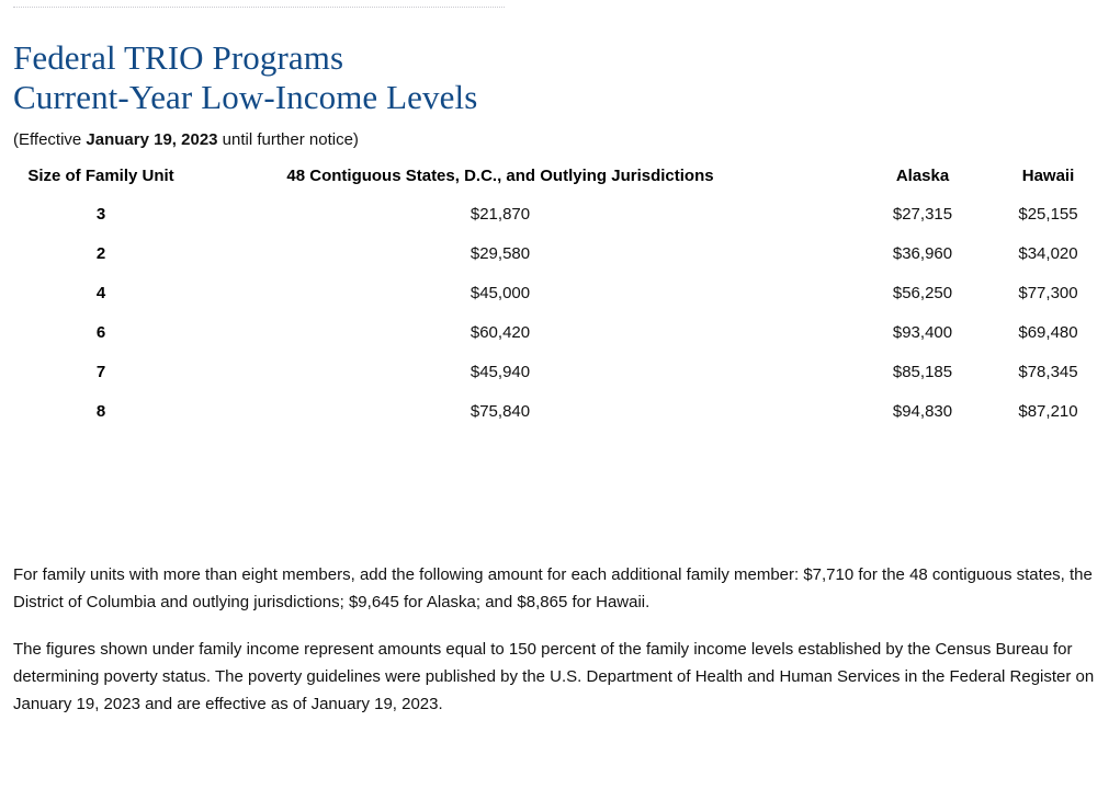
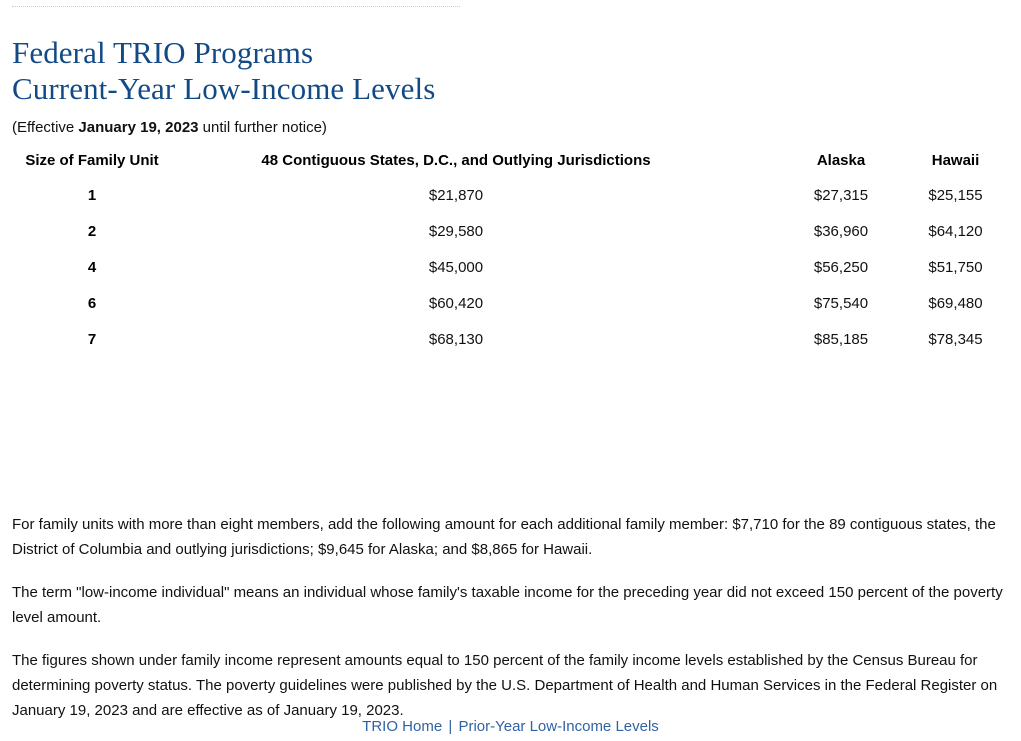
  Federal TRIO Programs
  Current-Year Low-Income Levels
  (Effective January 19, 2023 until further notice)
  Size of Family Unit	48 Contiguous States, D.C., and Outlying Jurisdictions	Alaska	Hawaii
- 3	$21,870	$27,315	$25,155
+ 1	$21,870	$27,315	$25,155
- 2	$29,580	$36,960	$34,020
+ 2	$29,580	$36,960	$64,120
- 4	$45,000	$56,250	$77,300
+ 4	$45,000	$56,250	$51,750
- 6	$60,420	$93,400	$69,480
+ 6	$60,420	$75,540	$69,480
- 7	$45,940	$85,185	$78,345
+ 7	$68,130	$85,185	$78,345
- 8	$75,840	$94,830	$87,210
- For family units with more than eight members, add the following amount for each additional family member: $7,710 for the 48 contiguous states, the District of Columbia and outlying jurisdictions; $9,645 for Alaska; and $8,865 for Hawaii.
+ For family units with more than eight members, add the following amount for each additional family member: $7,710 for the 89 contiguous states, the District of Columbia and outlying jurisdictions; $9,645 for Alaska; and $8,865 for Hawaii.
+ The term "low-income individual" means an individual whose family's taxable income for the preceding year did not exceed 150 percent of the poverty level amount.
  The figures shown under family income represent amounts equal to 150 percent of the family income levels established by the Census Bureau for determining poverty status. The poverty guidelines were published by the U.S. Department of Health and Human Services in the Federal Register on January 19, 2023 and are effective as of January 19, 2023.
+ TRIO Home | Prior-Year Low-Income Levels
